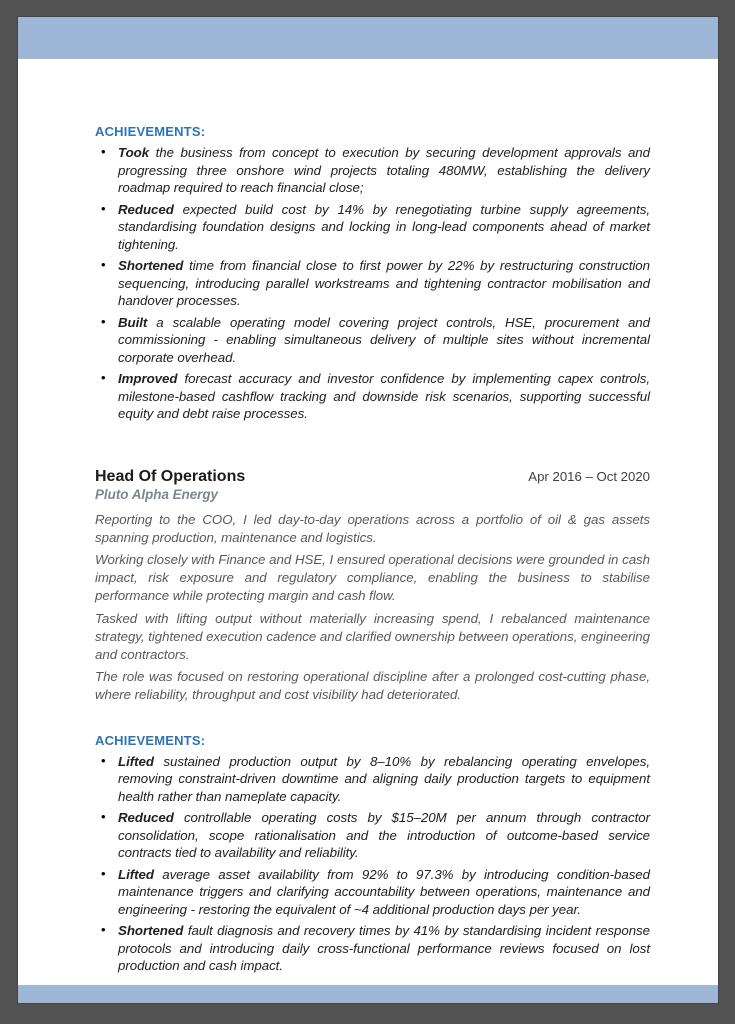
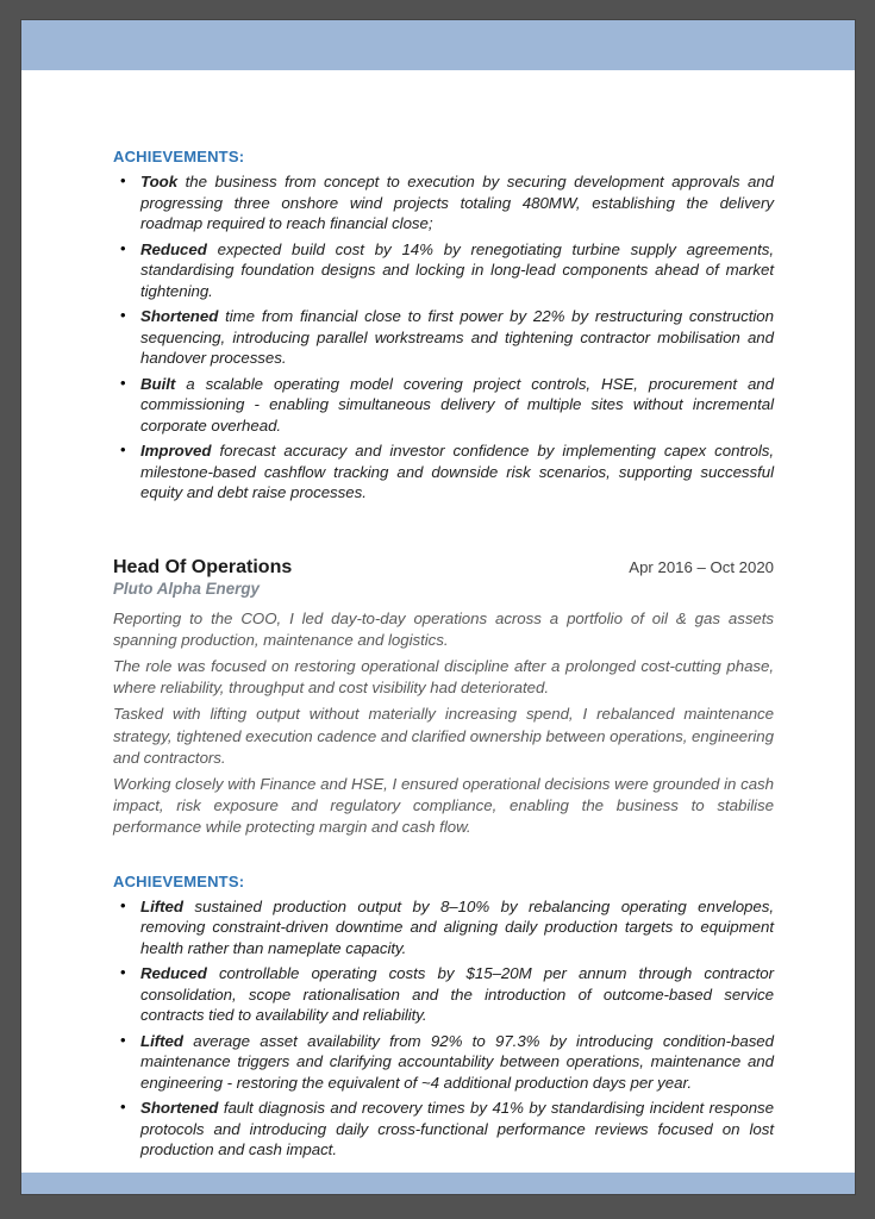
  ACHIEVEMENTS:
  •
  Took the business from concept to execution by securing development approvals and progressing three onshore wind projects totaling 480MW, establishing the delivery roadmap required to reach financial close;
  •
  Reduced expected build cost by 14% by renegotiating turbine supply agreements, standardising foundation designs and locking in long-lead components ahead of market tightening.
  •
  Shortened time from financial close to first power by 22% by restructuring construction sequencing, introducing parallel workstreams and tightening contractor mobilisation and handover processes.
  •
  Built a scalable operating model covering project controls, HSE, procurement and commissioning - enabling simultaneous delivery of multiple sites without incremental corporate overhead.
  •
  Improved forecast accuracy and investor confidence by implementing capex controls, milestone-based cashflow tracking and downside risk scenarios, supporting successful equity and debt raise processes.
  Head Of Operations
  Apr 2016 – Oct 2020
  Pluto Alpha Energy
  Reporting to the COO, I led day-to-day operations across a portfolio of oil & gas assets spanning production, maintenance and logistics.
- Working closely with Finance and HSE, I ensured operational decisions were grounded in cash impact, risk exposure and regulatory compliance, enabling the business to stabilise performance while protecting margin and cash flow.
+ The role was focused on restoring operational discipline after a prolonged cost-cutting phase, where reliability, throughput and cost visibility had deteriorated.
  Tasked with lifting output without materially increasing spend, I rebalanced maintenance strategy, tightened execution cadence and clarified ownership between operations, engineering and contractors.
- The role was focused on restoring operational discipline after a prolonged cost-cutting phase, where reliability, throughput and cost visibility had deteriorated.
+ Working closely with Finance and HSE, I ensured operational decisions were grounded in cash impact, risk exposure and regulatory compliance, enabling the business to stabilise performance while protecting margin and cash flow.
  ACHIEVEMENTS:
  •
  Lifted sustained production output by 8–10% by rebalancing operating envelopes, removing constraint-driven downtime and aligning daily production targets to equipment health rather than nameplate capacity.
  •
  Reduced controllable operating costs by $15–20M per annum through contractor consolidation, scope rationalisation and the introduction of outcome-based service contracts tied to availability and reliability.
  •
  Lifted average asset availability from 92% to 97.3% by introducing condition-based maintenance triggers and clarifying accountability between operations, maintenance and engineering - restoring the equivalent of ~4 additional production days per year.
  •
  Shortened fault diagnosis and recovery times by 41% by standardising incident response protocols and introducing daily cross-functional performance reviews focused on lost production and cash impact.
